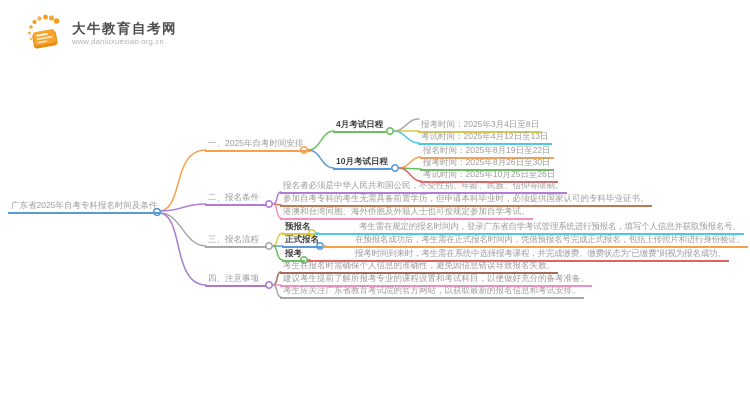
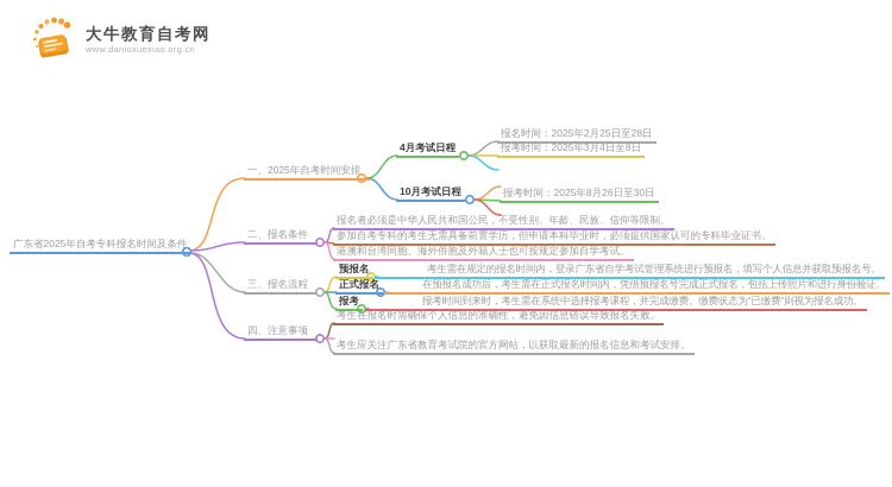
  大牛教育自考网
  www.daniuxuexiao.org.cn
  广东省2025年自考专科报名时间及条件
  一、2025年自考时间安排
  二、报名条件
  三、报名流程
  四、注意事项
  4月考试日程
  10月考试日程
+ 报名时间：2025年2月25日至28日
  报考时间：2025年3月4日至8日
- 考试时间：2025年4月12日至13日
- 报名时间：2025年8月19日至22日
  报考时间：2025年8月26日至30日
- 考试时间：2025年10月25日至26日
  报名者必须是中华人民共和国公民，不受性别、年龄、民族、信仰等限制。
  参加自考专科的考生无需具备前置学历，但申请本科毕业时，必须提供国家认可的专科毕业证书。
  港澳和台湾同胞、海外侨胞及外籍人士也可按规定参加自学考试。
  预报名
  考生需在规定的报名时间内，登录广东省自学考试管理系统进行预报名，填写个人信息并获取预报名号。
  正式报名
  在预报名成功后，考生需在正式报名时间内，凭借预报名号完成正式报名，包括上传照片和进行身份验证。
  报考
  报考时间到来时，考生需在系统中选择报考课程，并完成缴费。缴费状态为“已缴费”则视为报名成功。
  考生在报名时需确保个人信息的准确性，避免因信息错误导致报名失败。
- 建议考生提前了解所报考专业的课程设置和考试科目，以便做好充分的备考准备。
  考生应关注广东省教育考试院的官方网站，以获取最新的报名信息和考试安排。
